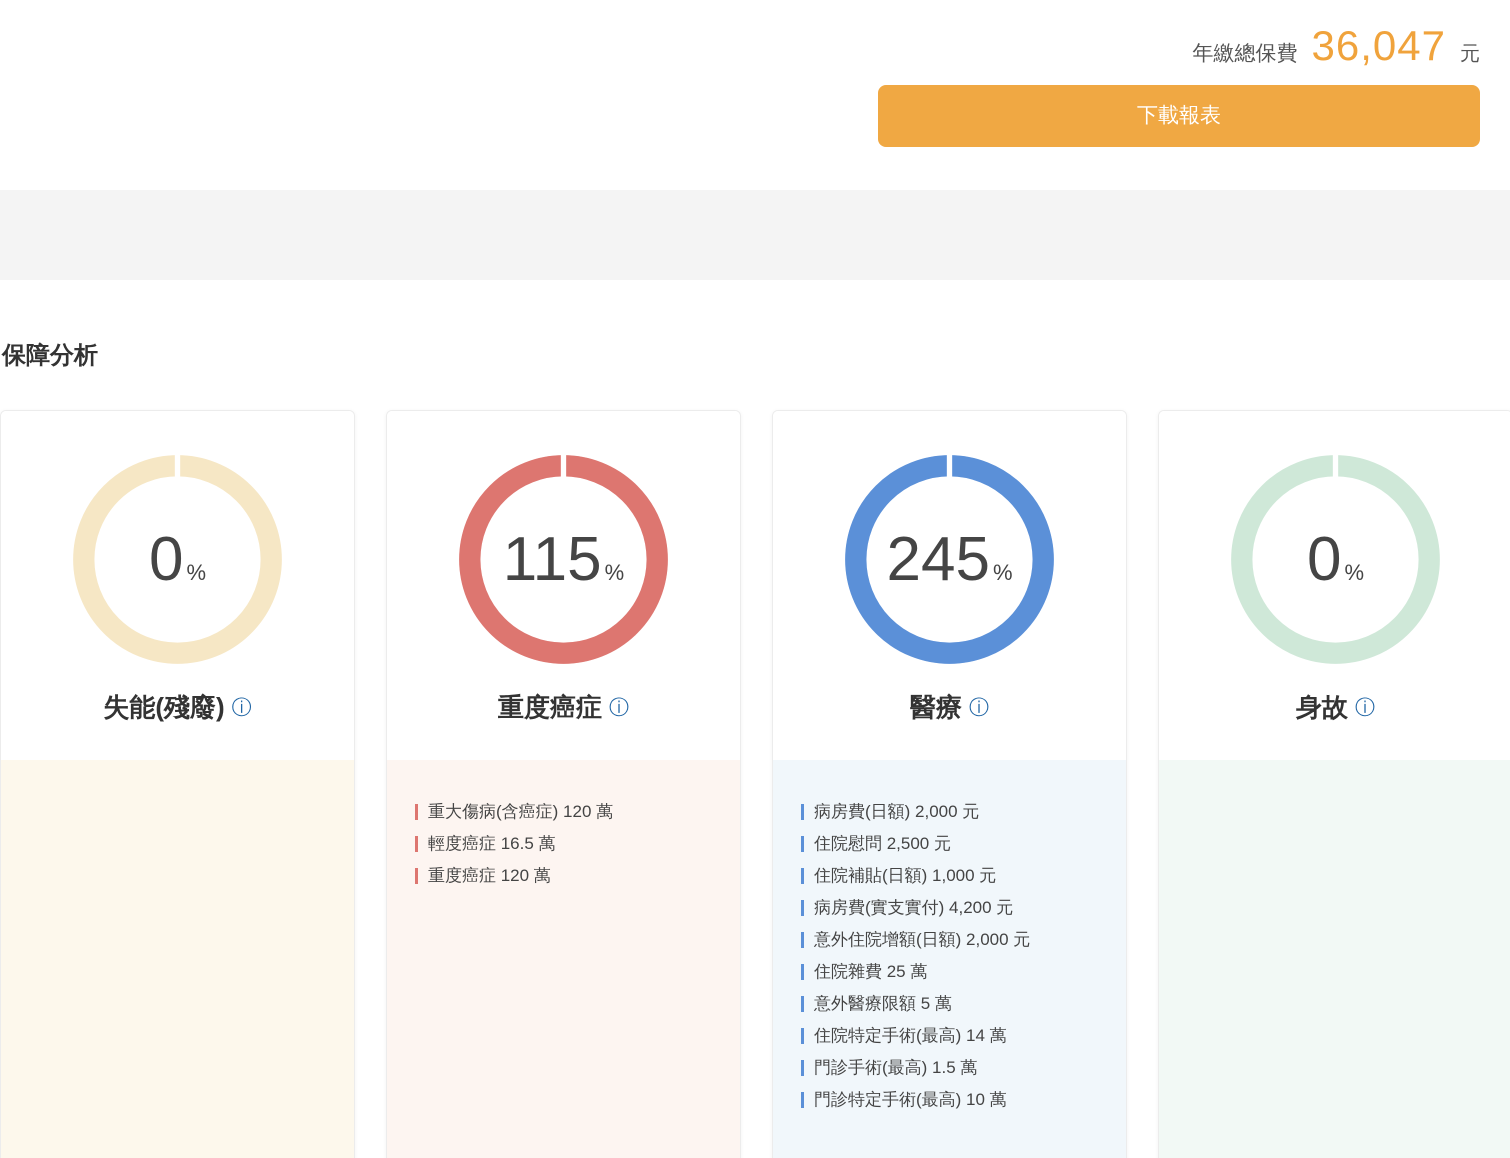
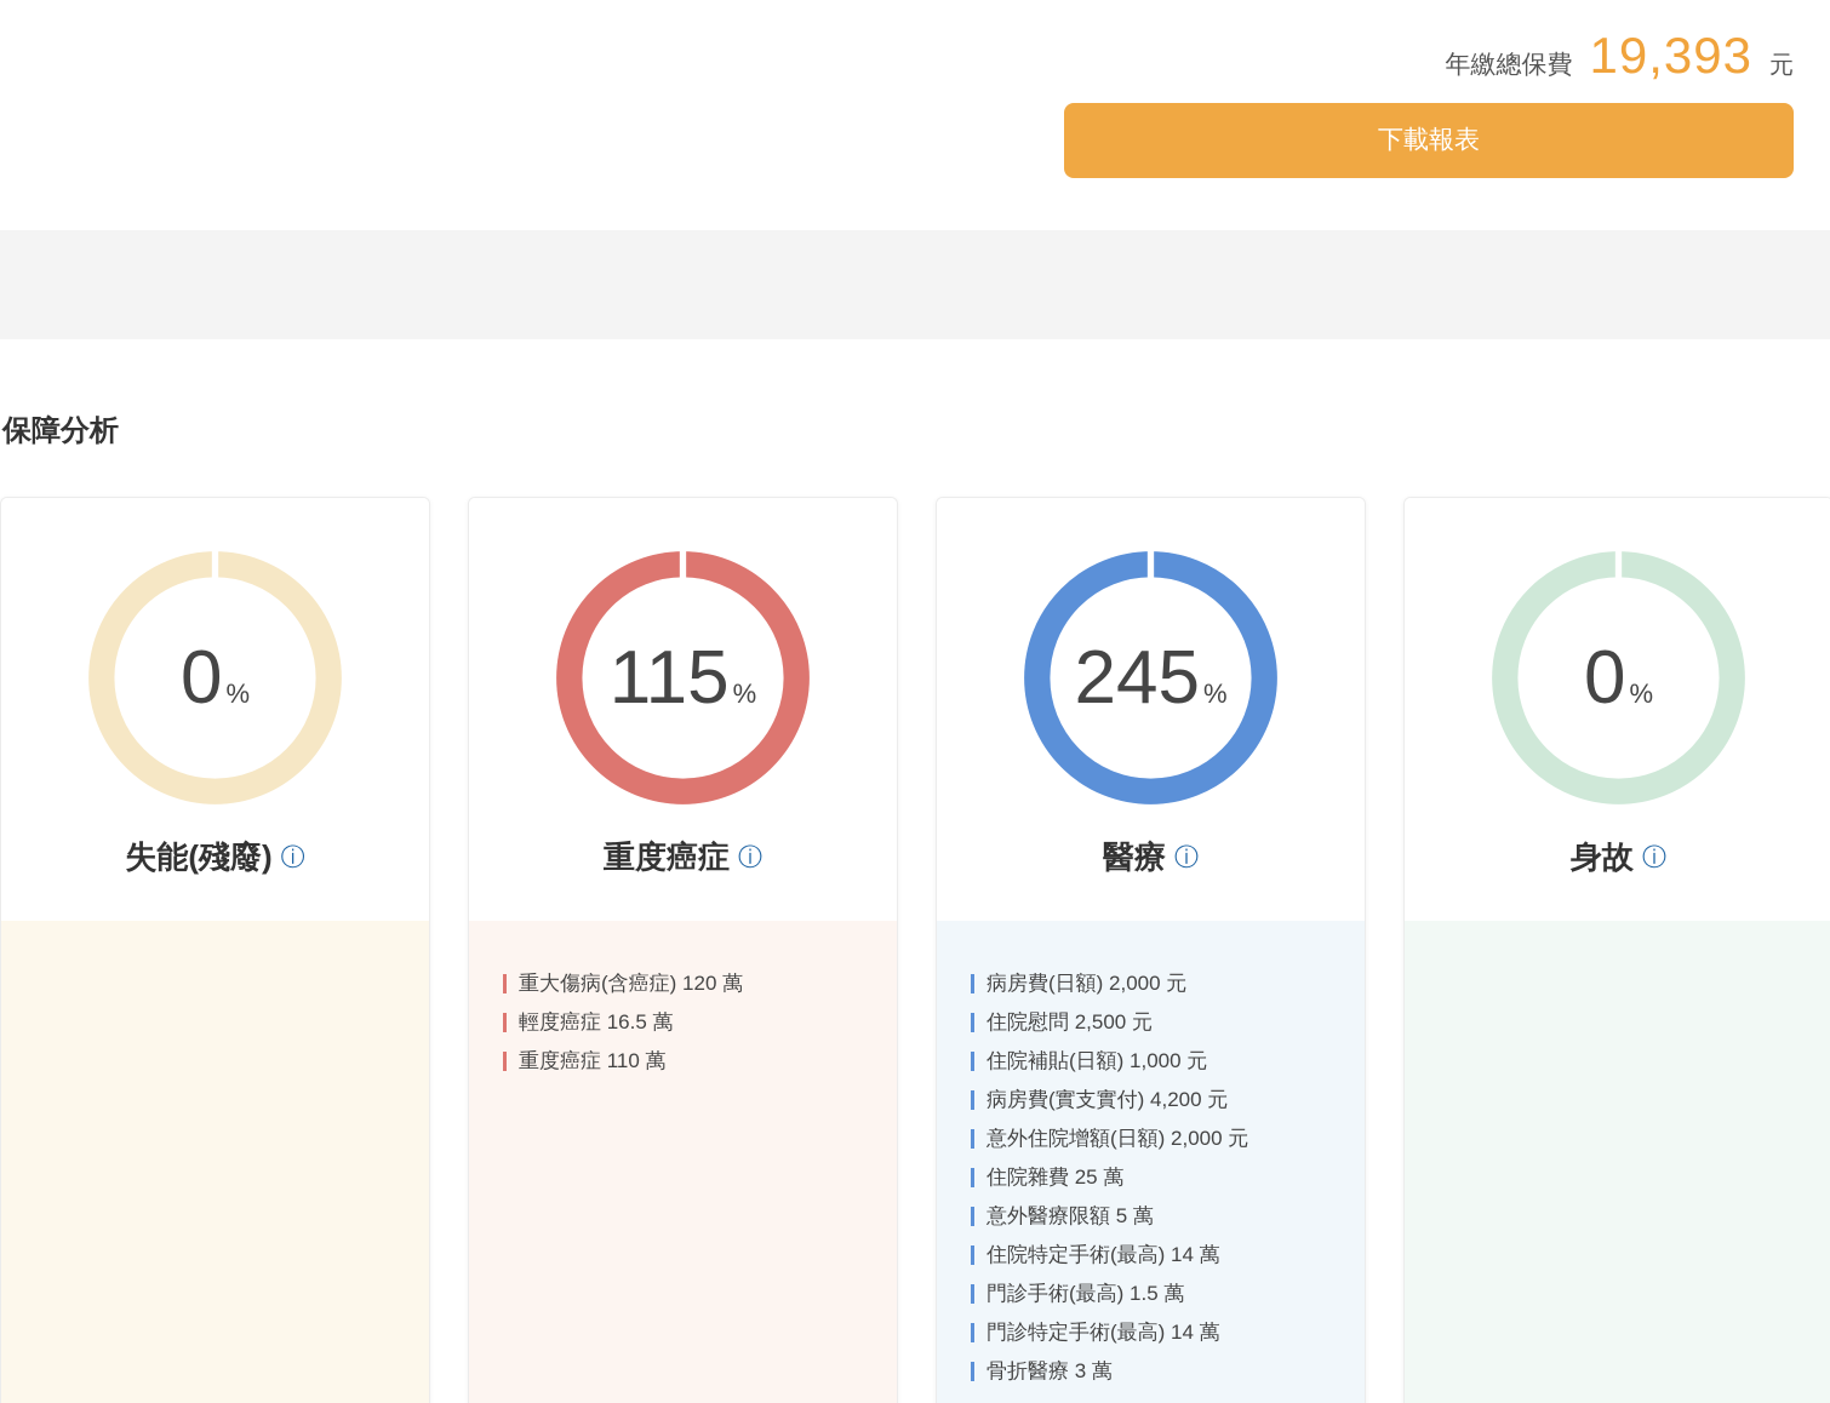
  年繳總保費
- 36,047
+ 19,393
  元
  下載報表
  保障分析
  0
  %
  失能(殘廢)
  ⓘ
  115
  %
  重度癌症
  ⓘ
  重大傷病(含癌症) 120 萬
  輕度癌症 16.5 萬
- 重度癌症 120 萬
+ 重度癌症 110 萬
  245
  %
  醫療
  ⓘ
  病房費(日額) 2,000 元
  住院慰問 2,500 元
  住院補貼(日額) 1,000 元
  病房費(實支實付) 4,200 元
  意外住院增額(日額) 2,000 元
  住院雜費 25 萬
  意外醫療限額 5 萬
  住院特定手術(最高) 14 萬
  門診手術(最高) 1.5 萬
- 門診特定手術(最高) 10 萬
+ 門診特定手術(最高) 14 萬
+ 骨折醫療 3 萬
  0
  %
  身故
  ⓘ
